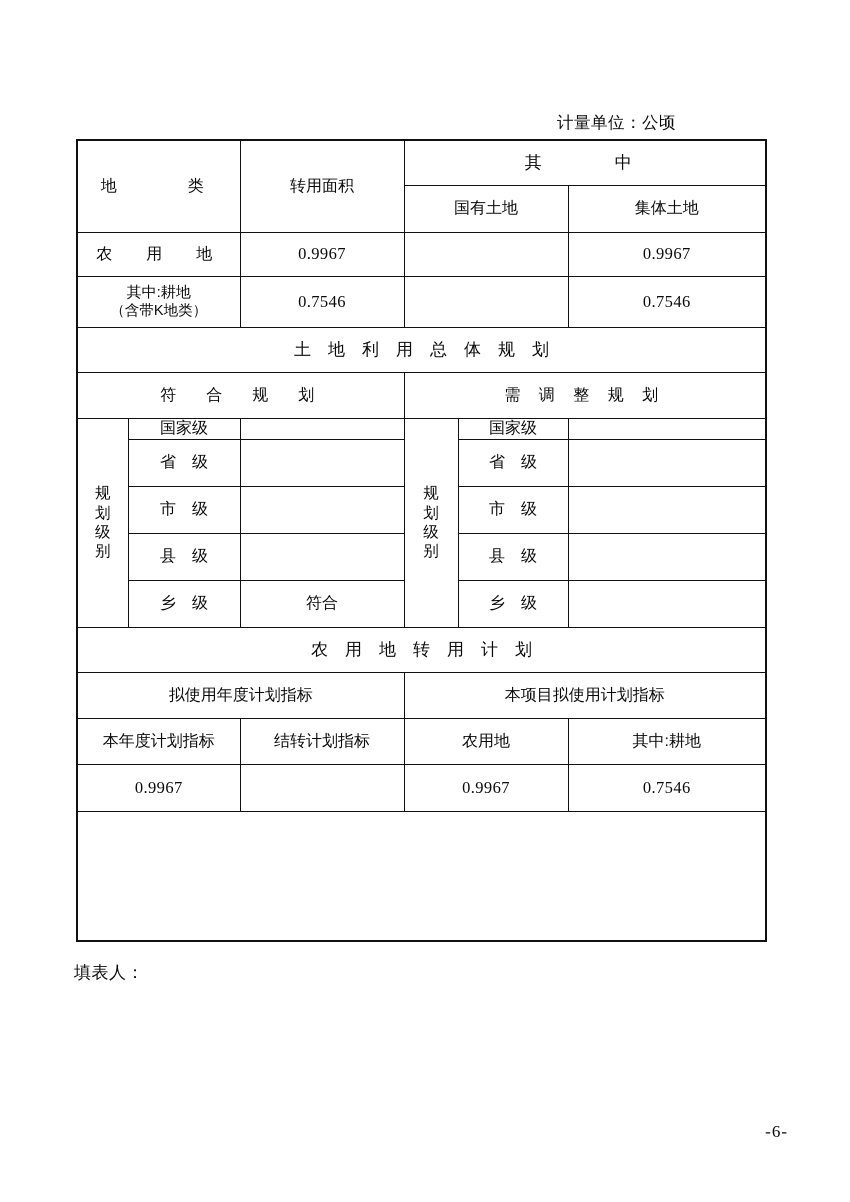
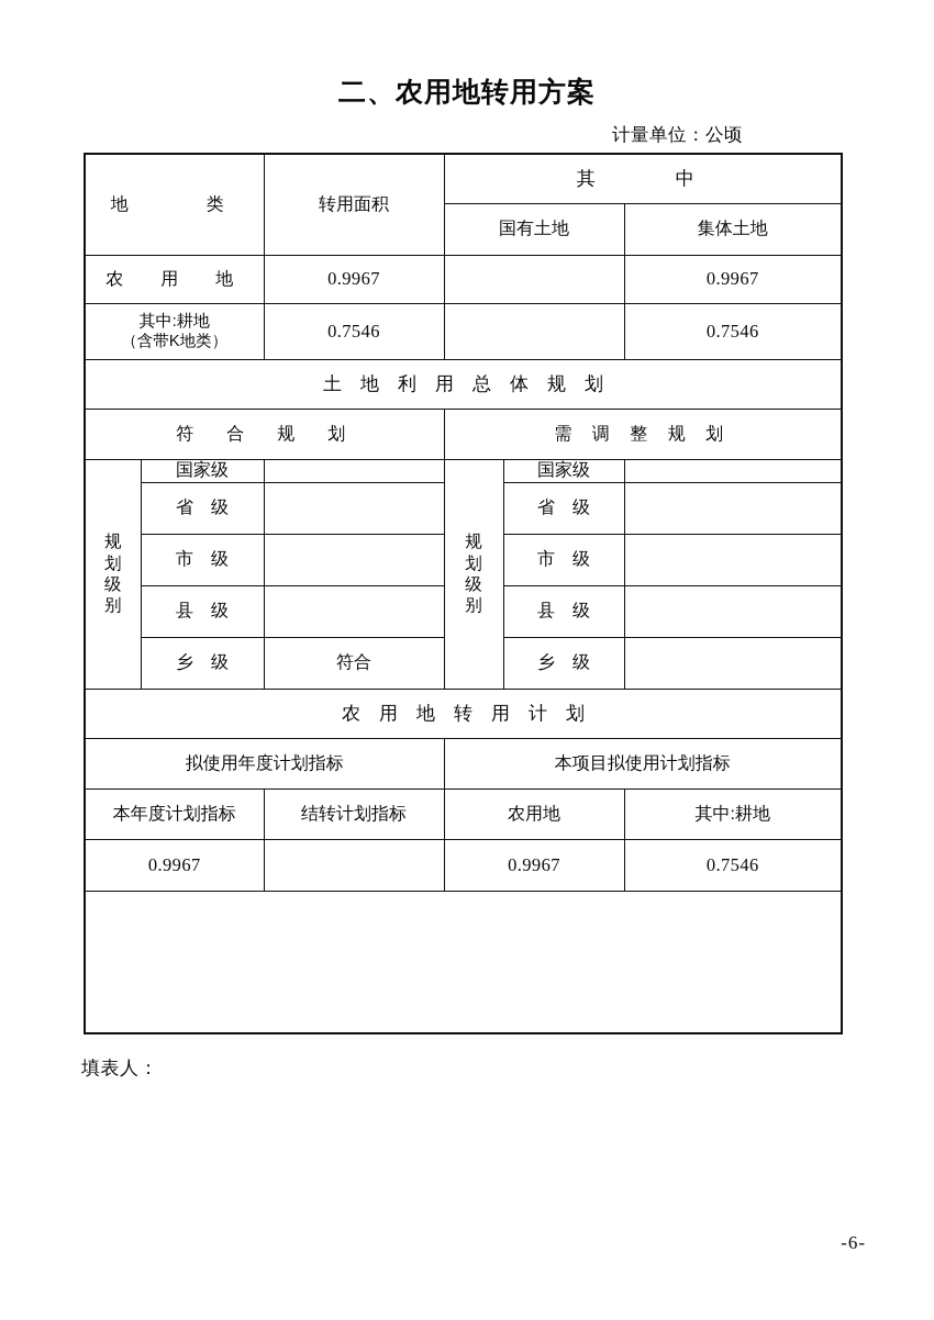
+ 二、农用地转用方案
  计量单位：公顷
  地 类	转用面积	其 中
  国有土地	集体土地
  农 用 地	0.9967		0.9967
  其中:耕地 （含带K地类）	0.7546		0.7546
  土 地 利 用 总 体 规 划
  符 合 规 划	需 调 整 规 划
  规 划 级 别	国家级		规 划 级 别	国家级
  省 级		省 级
  市 级		市 级
  县 级		县 级
  乡 级	符合	乡 级
  农 用 地 转 用 计 划
  拟使用年度计划指标	本项目拟使用计划指标
  本年度计划指标	结转计划指标	农用地	其中:耕地
  0.9967		0.9967	0.7546
  填表人：
  -6-
